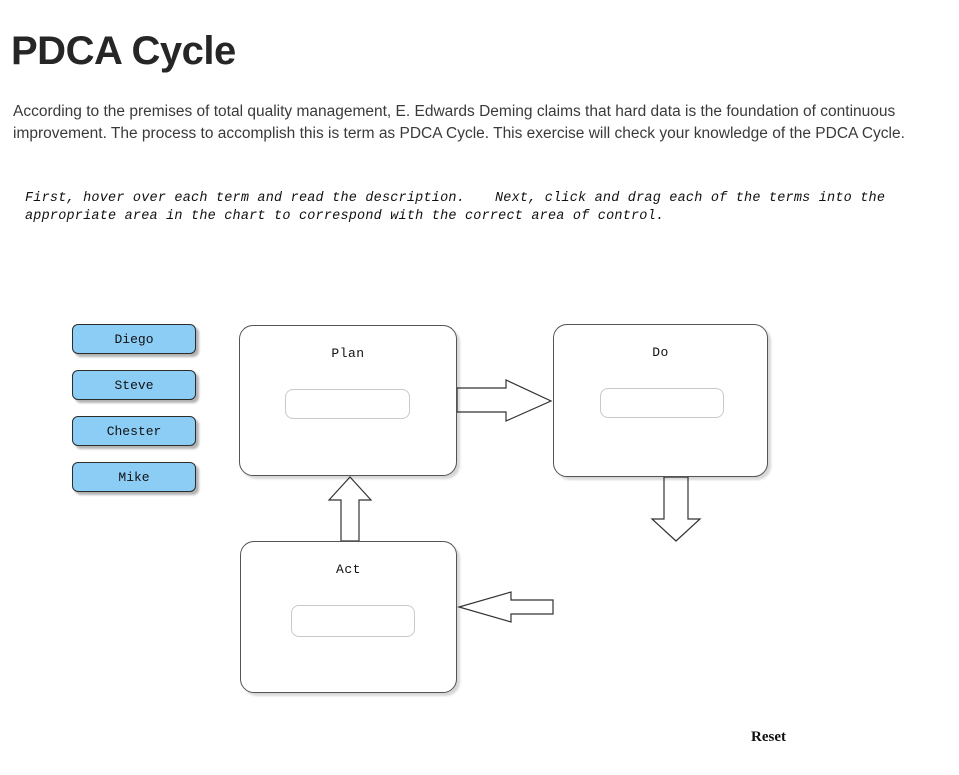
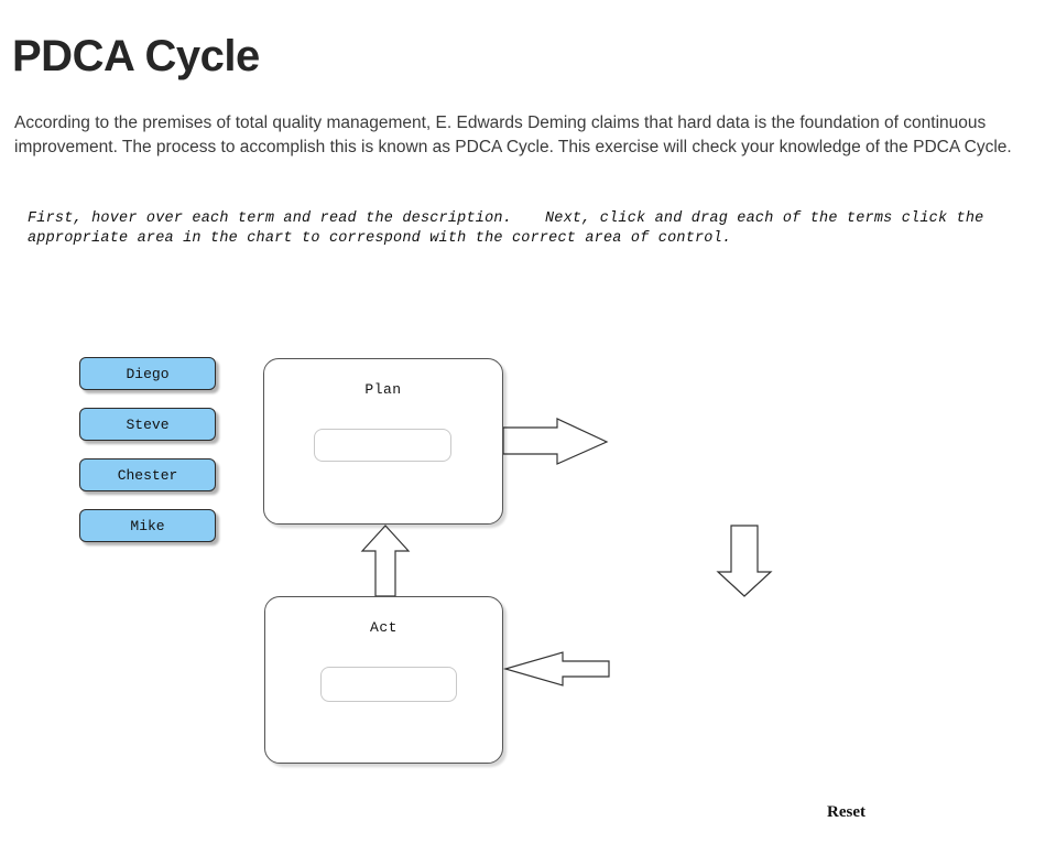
  PDCA Cycle
- According to the premises of total quality management, E. Edwards Deming claims that hard data is the foundation of continuous improvement. The process to accomplish this is term as PDCA Cycle. This exercise will check your knowledge of the PDCA Cycle.
+ According to the premises of total quality management, E. Edwards Deming claims that hard data is the foundation of continuous improvement. The process to accomplish this is known as PDCA Cycle. This exercise will check your knowledge of the PDCA Cycle.
- First, hover over each term and read the description. Next, click and drag each of the terms into the appropriate area in the chart to correspond with the correct area of control.
+ First, hover over each term and read the description. Next, click and drag each of the terms click the appropriate area in the chart to correspond with the correct area of control.
  Diego
  Steve
  Chester
  Mike
  Plan
- Do
  Act
  Reset
